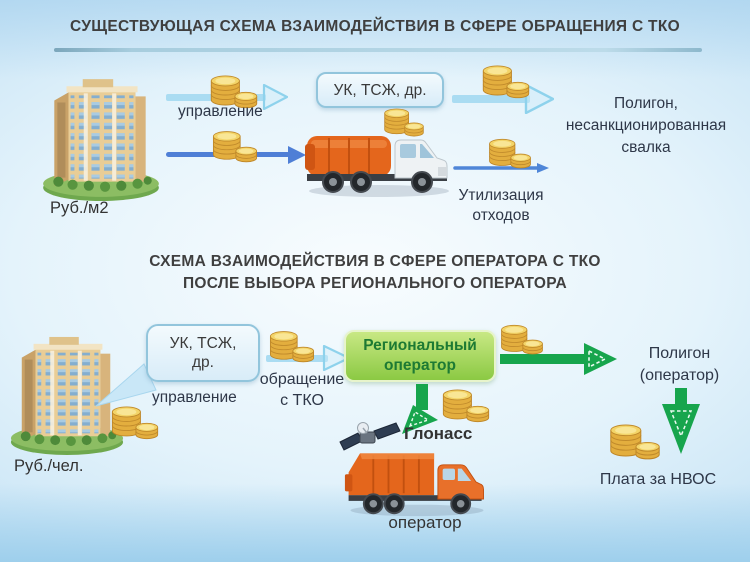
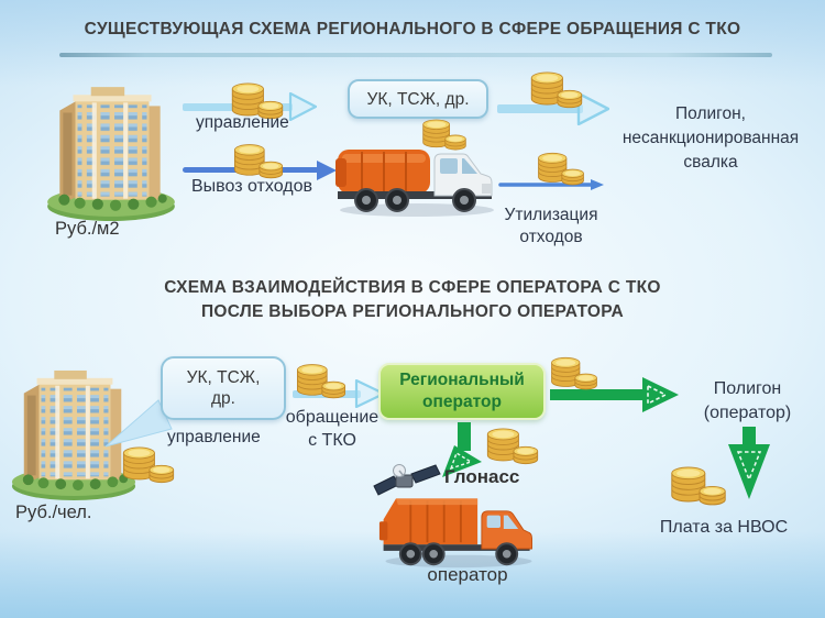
- СУЩЕСТВУЮЩАЯ СХЕМА ВЗАИМОДЕЙСТВИЯ В СФЕРЕ ОБРАЩЕНИЯ С ТКО
+ СУЩЕСТВУЮЩАЯ СХЕМА РЕГИОНАЛЬНОГО В СФЕРЕ ОБРАЩЕНИЯ С ТКО
  Руб./м2
  управление
  УК, ТСЖ, др.
  Полигон,
  несанкционированная
  свалка
+ Вывоз отходов
  Утилизация
  отходов
  СХЕМА ВЗАИМОДЕЙСТВИЯ В СФЕРЕ ОПЕРАТОРА С ТКО
  ПОСЛЕ ВЫБОРА РЕГИОНАЛЬНОГО ОПЕРАТОРА
  Руб./чел.
  УК, ТСЖ,
  др.
  управление
  обращение
  с ТКО
  Региональный
  оператор
  Полигон
  (оператор)
  Глонасс
  оператор
  Плата за НВОС
